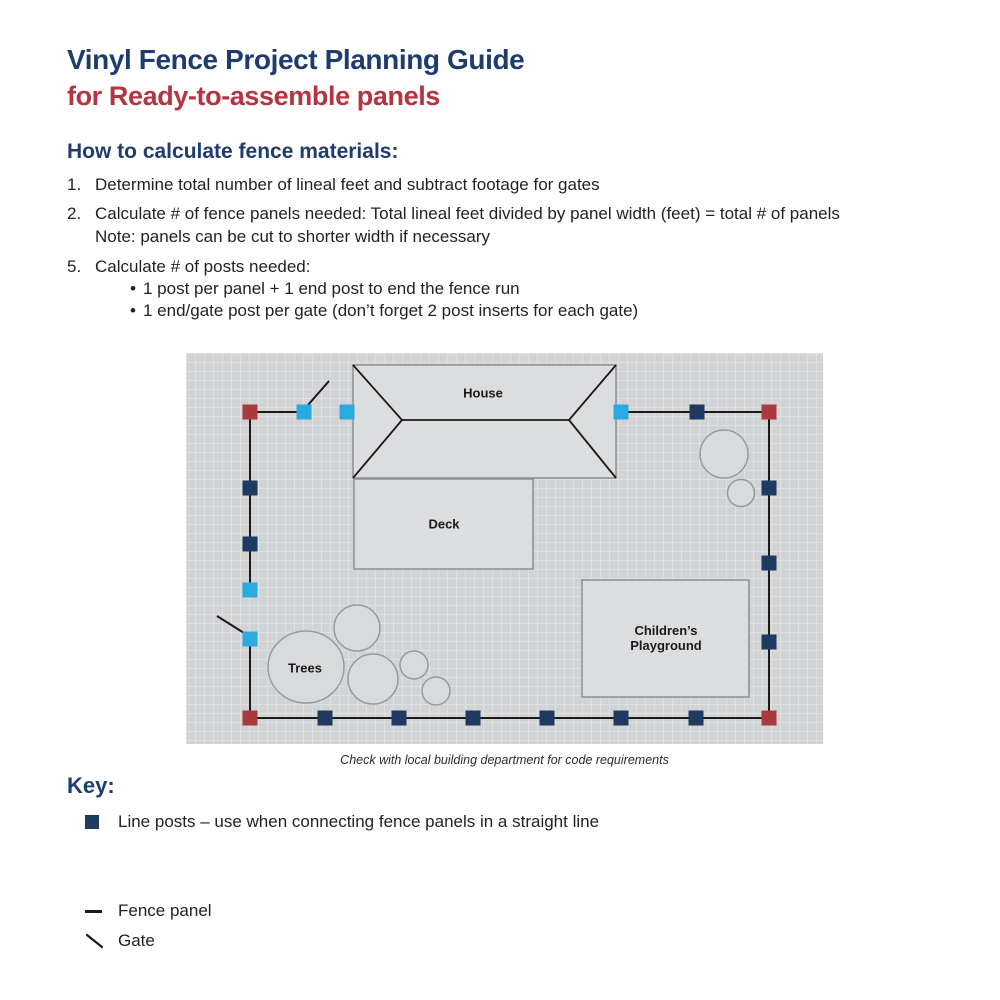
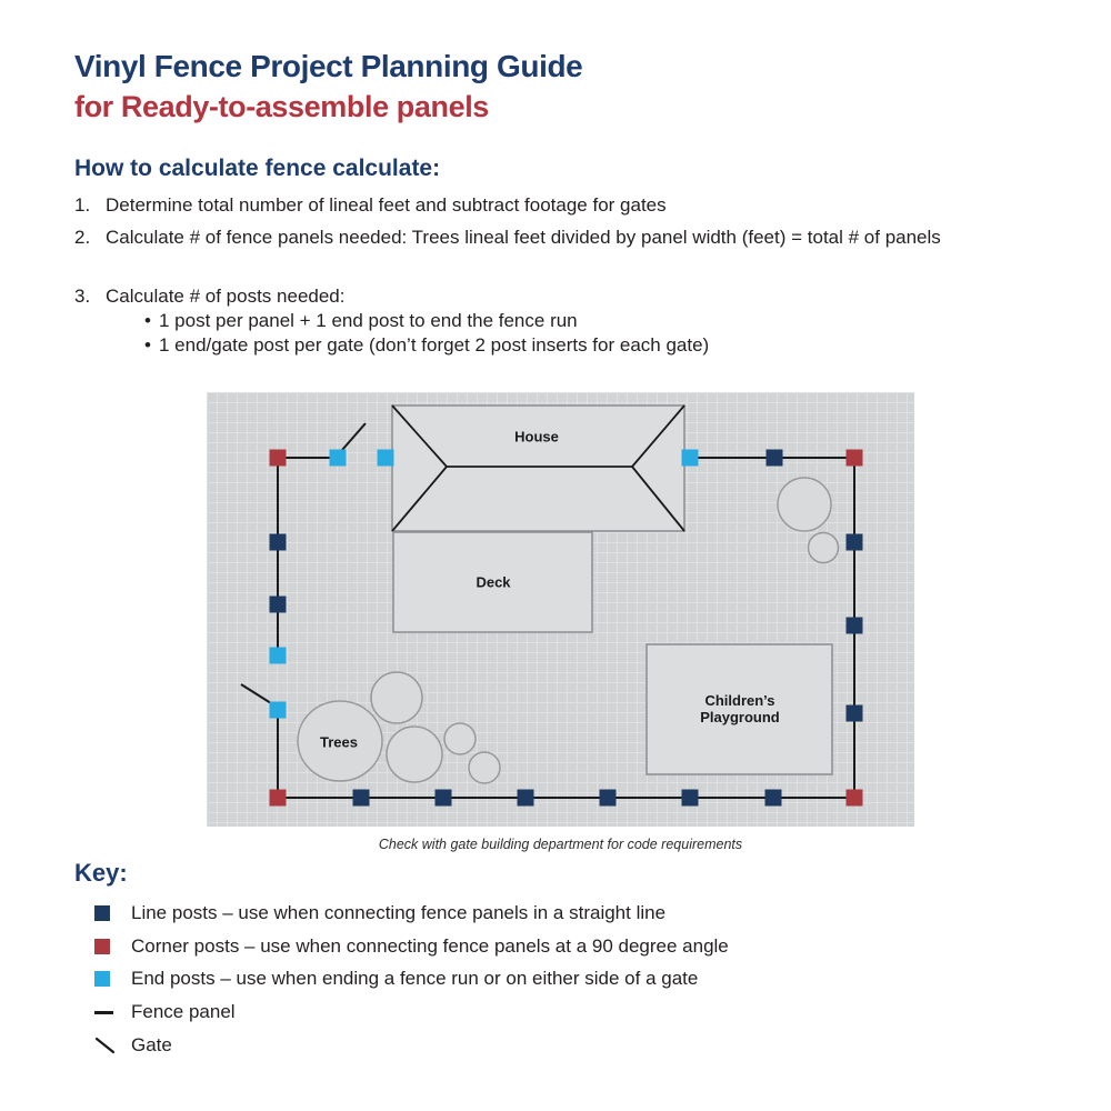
  Vinyl Fence Project Planning Guide
  for Ready-to-assemble panels
- How to calculate fence materials:
+ How to calculate fence calculate:
  1.
  Determine total number of lineal feet and subtract footage for gates
  2.
- Calculate # of fence panels needed: Total lineal feet divided by panel width (feet) = total # of panels
+ Calculate # of fence panels needed: Trees lineal feet divided by panel width (feet) = total # of panels
- Note: panels can be cut to shorter width if necessary
- 5.
+ 3.
  Calculate # of posts needed:
  •
  1 post per panel + 1 end post to end the fence run
  •
  1 end/gate post per gate (don’t forget 2 post inserts for each gate)
  House
  Deck
  Trees
  Children’s
  Playground
- Check with local building department for code requirements
+ Check with gate building department for code requirements
  Key:
  Line posts – use when connecting fence panels in a straight line
+ Corner posts – use when connecting fence panels at a 90 degree angle
+ End posts – use when ending a fence run or on either side of a gate
  Fence panel
  Gate
